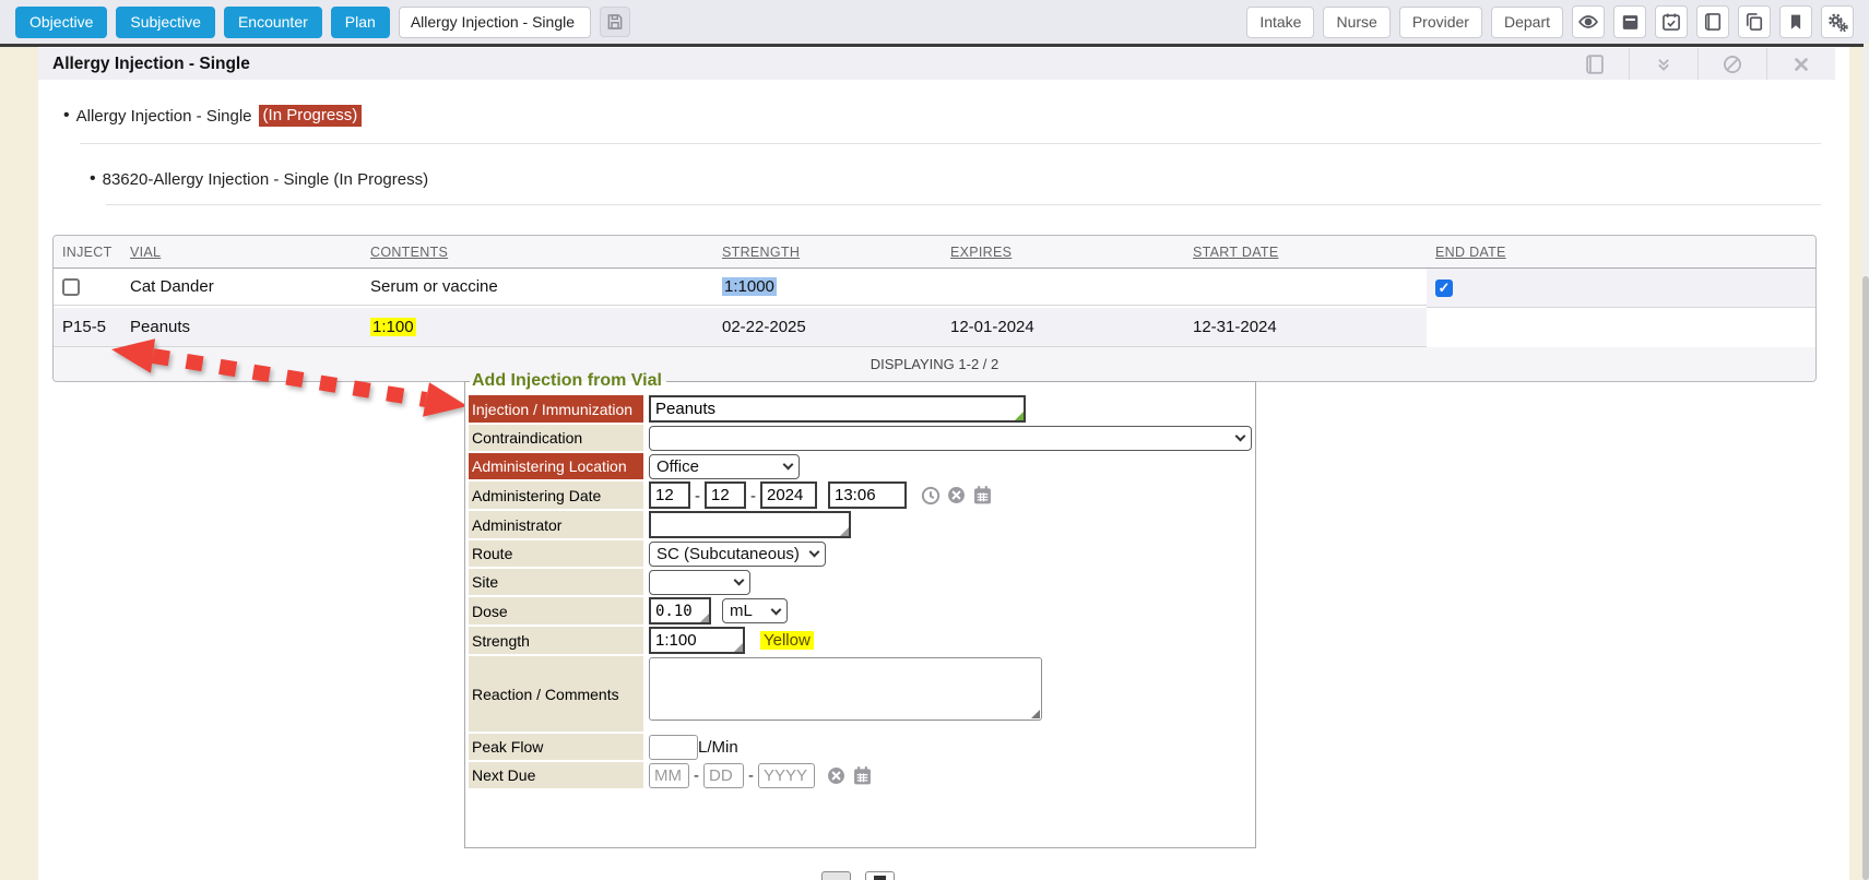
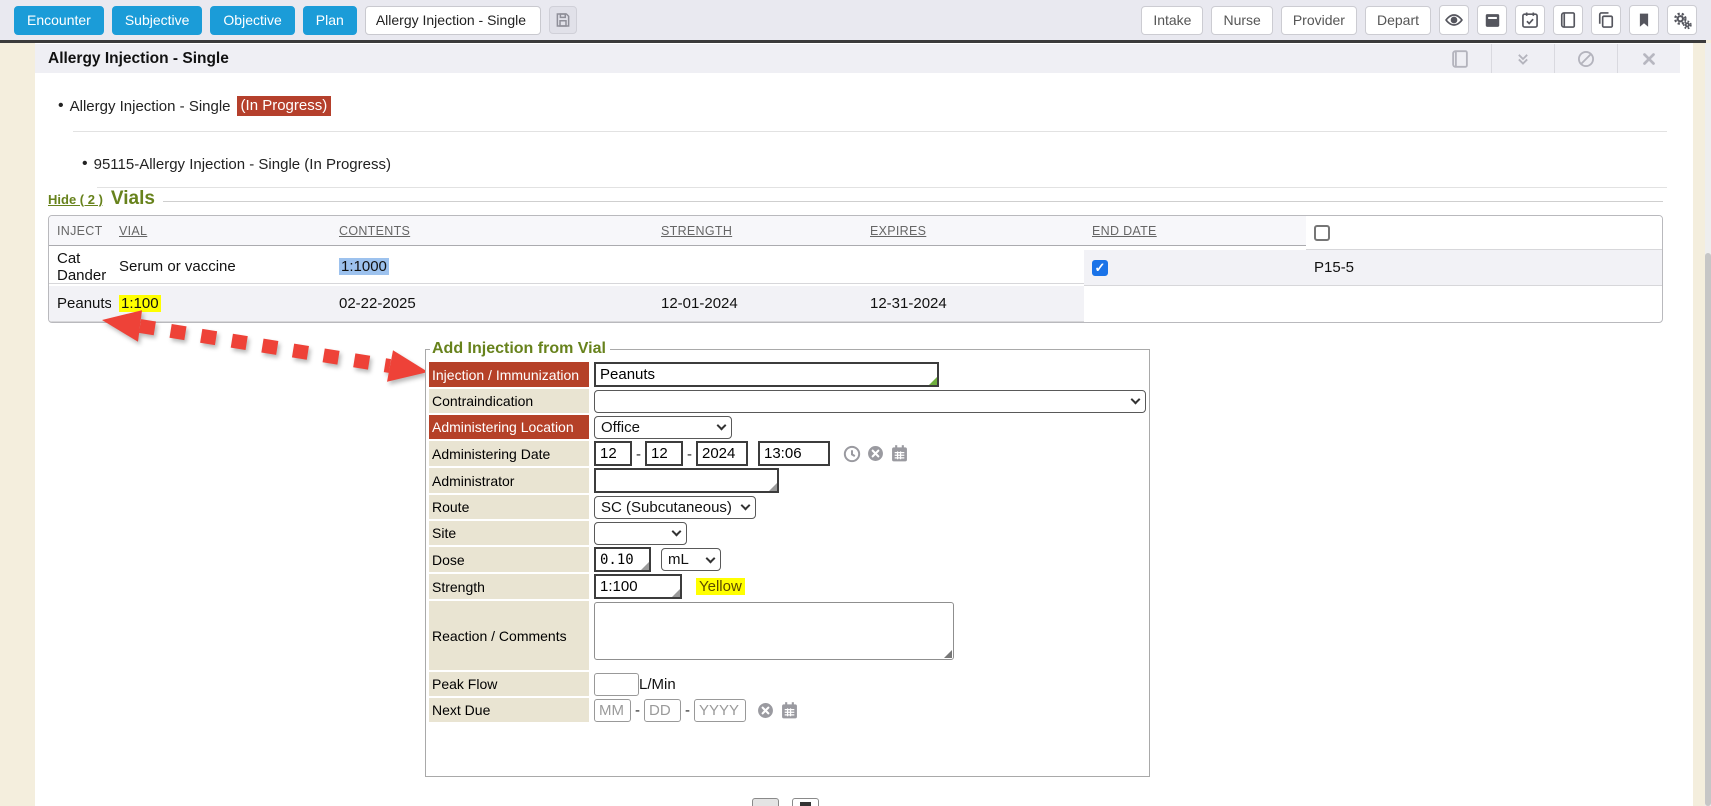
- Objective
+ Encounter
  Subjective
- Encounter
+ Objective
  Plan
  Allergy Injection - Single
  Intake
  Nurse
  Provider
  Depart
  Allergy Injection - Single
  •
  Allergy Injection - Single
  (In Progress)
  •
- 83620-Allergy Injection - Single (In Progress)
+ 95115-Allergy Injection - Single (In Progress)
+ Hide ( 2 )
+ Vials
  INJECT
  VIAL
  CONTENTS
  STRENGTH
  EXPIRES
- START DATE
  END DATE
  Cat Dander
  Serum or vaccine
  1:1000
  ✓
  P15-5
  Peanuts
  1:100
  02-22-2025
  12-01-2024
  12-31-2024
- DISPLAYING 1-2 / 2
  Add Injection from Vial
  Injection / Immunization
  Peanuts
  Contraindication
  Administering Location
  Office
  Administering Date
  12
  -
  12
  -
  2024
  13:06
  Administrator
  Route
  SC (Subcutaneous)
  Site
  Dose
  0.10
  mL
  Strength
  1:100
  Yellow
  Reaction / Comments
  Peak Flow
  L/Min
  Next Due
  MM
  -
  DD
  -
  YYYY
